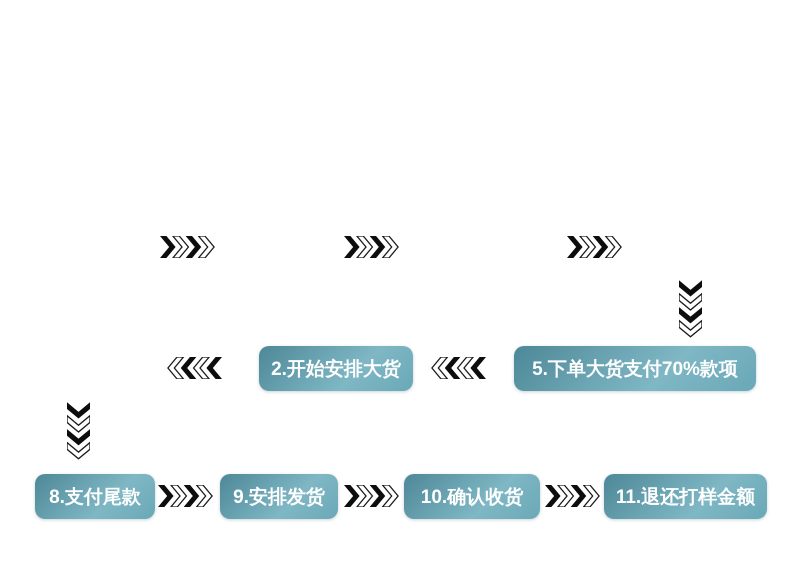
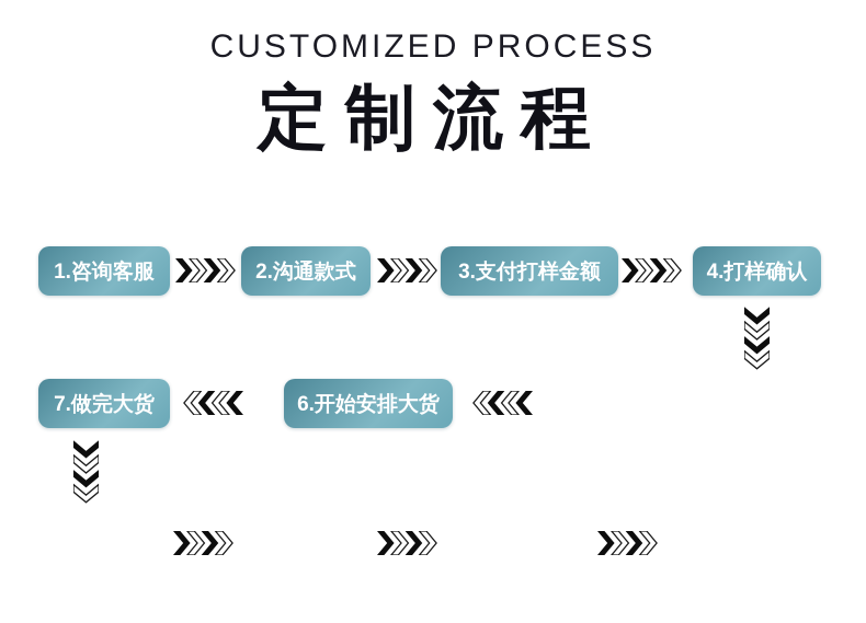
+ CUSTOMIZED PROCESS
+ 定制流程
+ 1.咨询客服
+ 2.沟通款式
+ 3.支付打样金额
+ 4.打样确认
+ 7.做完大货
- 2.开始安排大货
+ 6.开始安排大货
- 5.下单大货支付70%款项
- 8.支付尾款
- 9.安排发货
- 10.确认收货
- 11.退还打样金额
